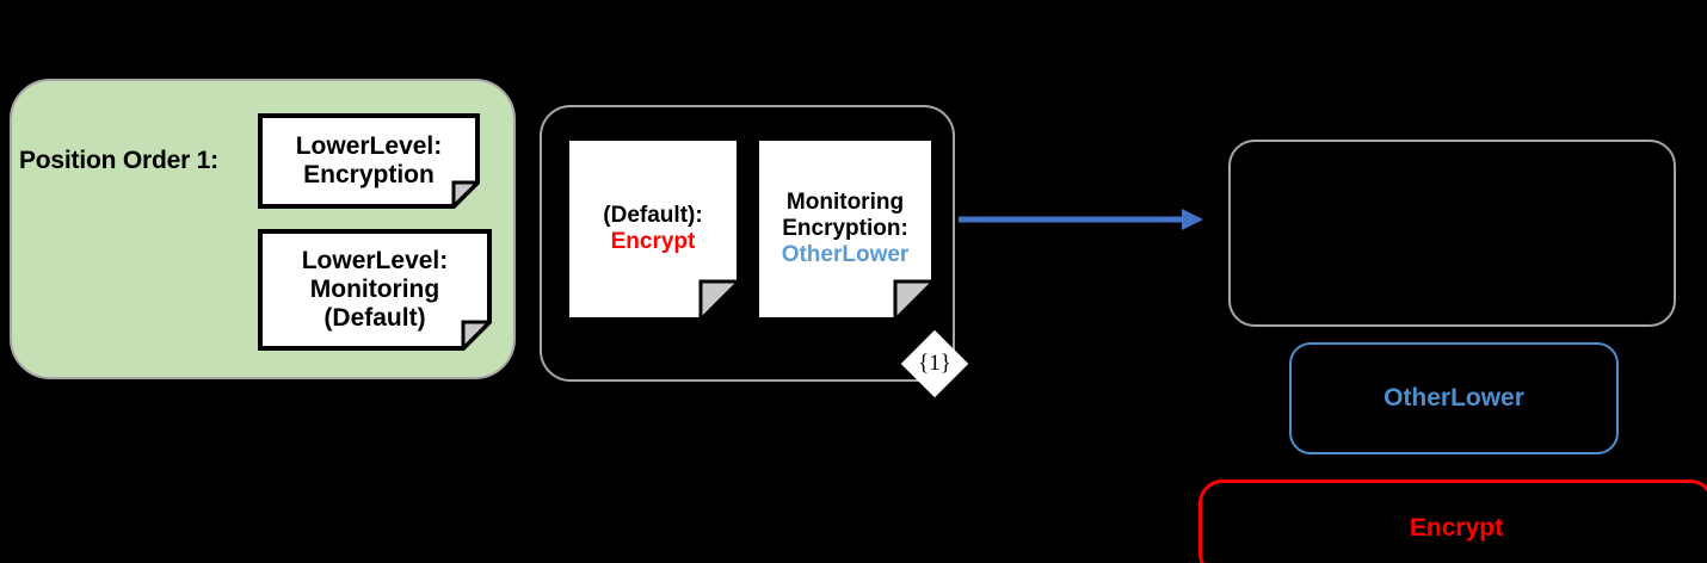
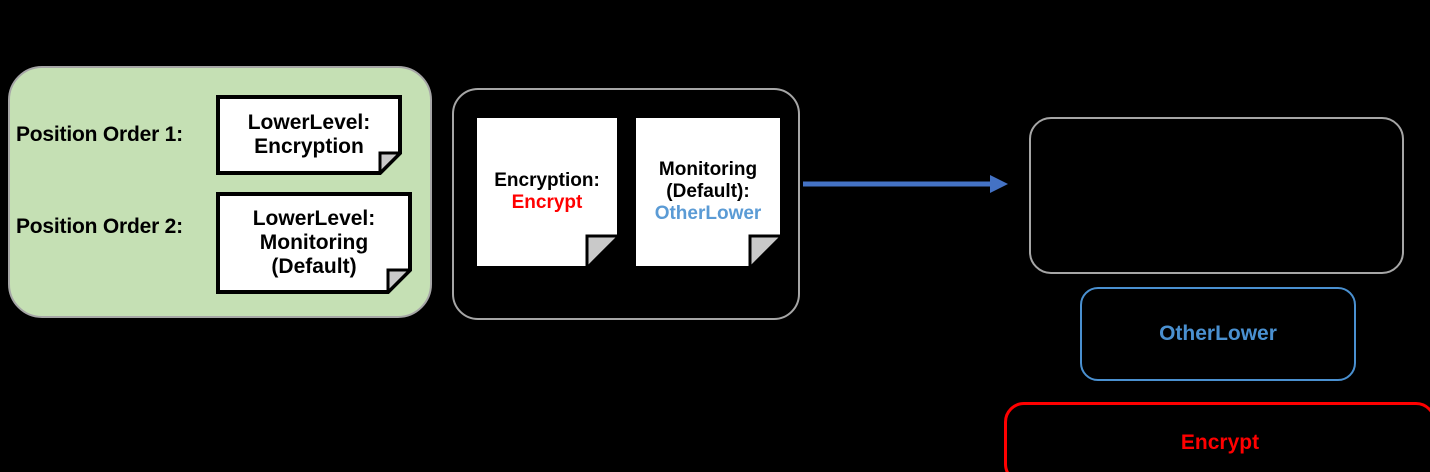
  Position Order 1:
+ Position Order 2:
  LowerLevel:
  Encryption
  LowerLevel:
  Monitoring
  (Default)
- (Default):
+ Encryption:
  Encrypt
  Monitoring
- Encryption:
+ (Default):
  OtherLower
- {1}
  OtherLower
  Encrypt
